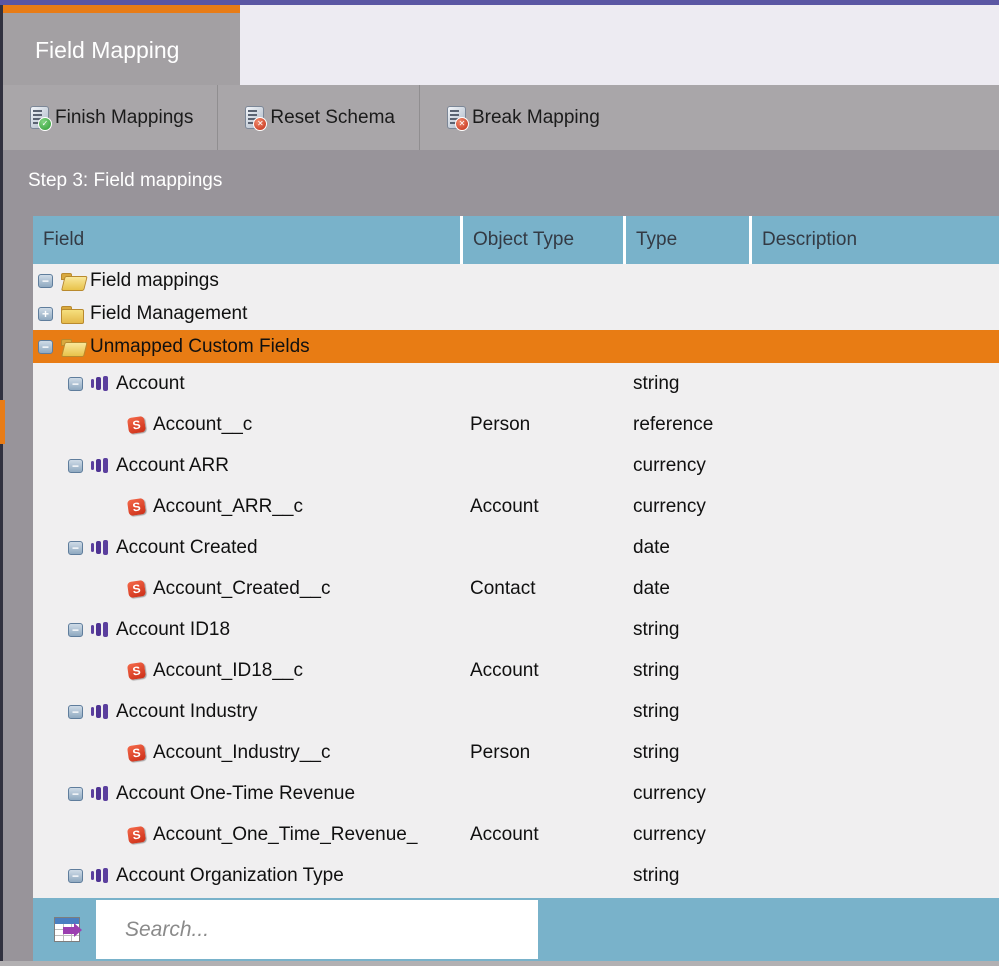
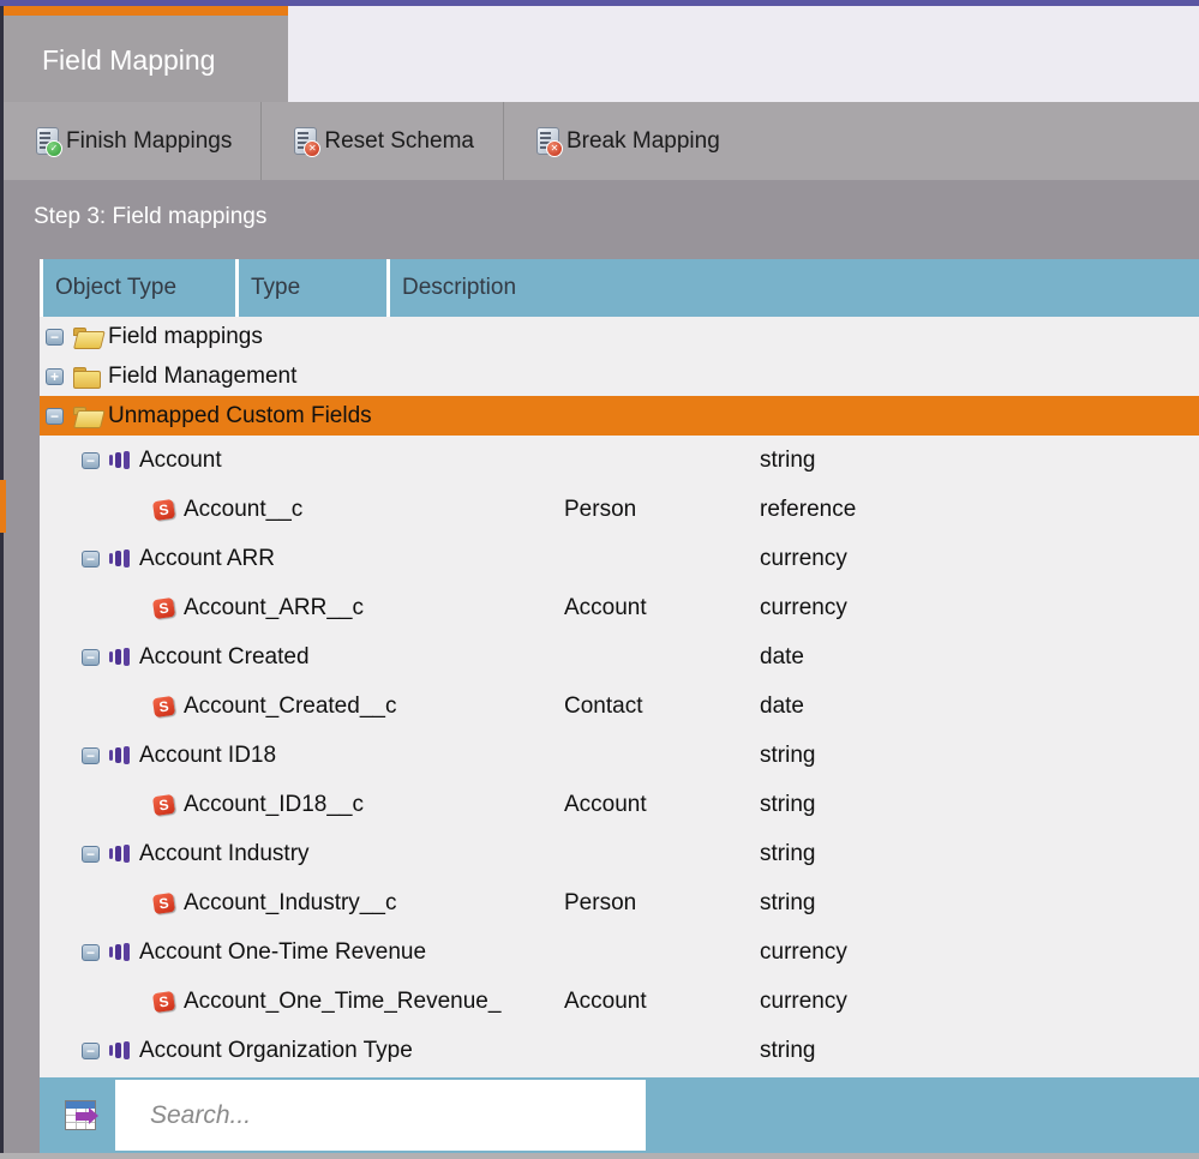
  Field Mapping
  Finish Mappings
  Reset Schema
  Break Mapping
  Step 3: Field mappings
- Field
  Object Type
  Type
  Description
  −
  Field mappings
  +
  Field Management
  −
  Unmapped Custom Fields
  −
  Account
  string
  Account__c
  Person
  reference
  −
  Account ARR
  currency
  Account_ARR__c
  Account
  currency
  −
  Account Created
  date
  Account_Created__c
  Contact
  date
  −
  Account ID18
  string
  Account_ID18__c
  Account
  string
  −
  Account Industry
  string
  Account_Industry__c
  Person
  string
  −
  Account One-Time Revenue
  currency
  Account_One_Time_Revenue_
  Account
  currency
  −
  Account Organization Type
  string
  Search...
